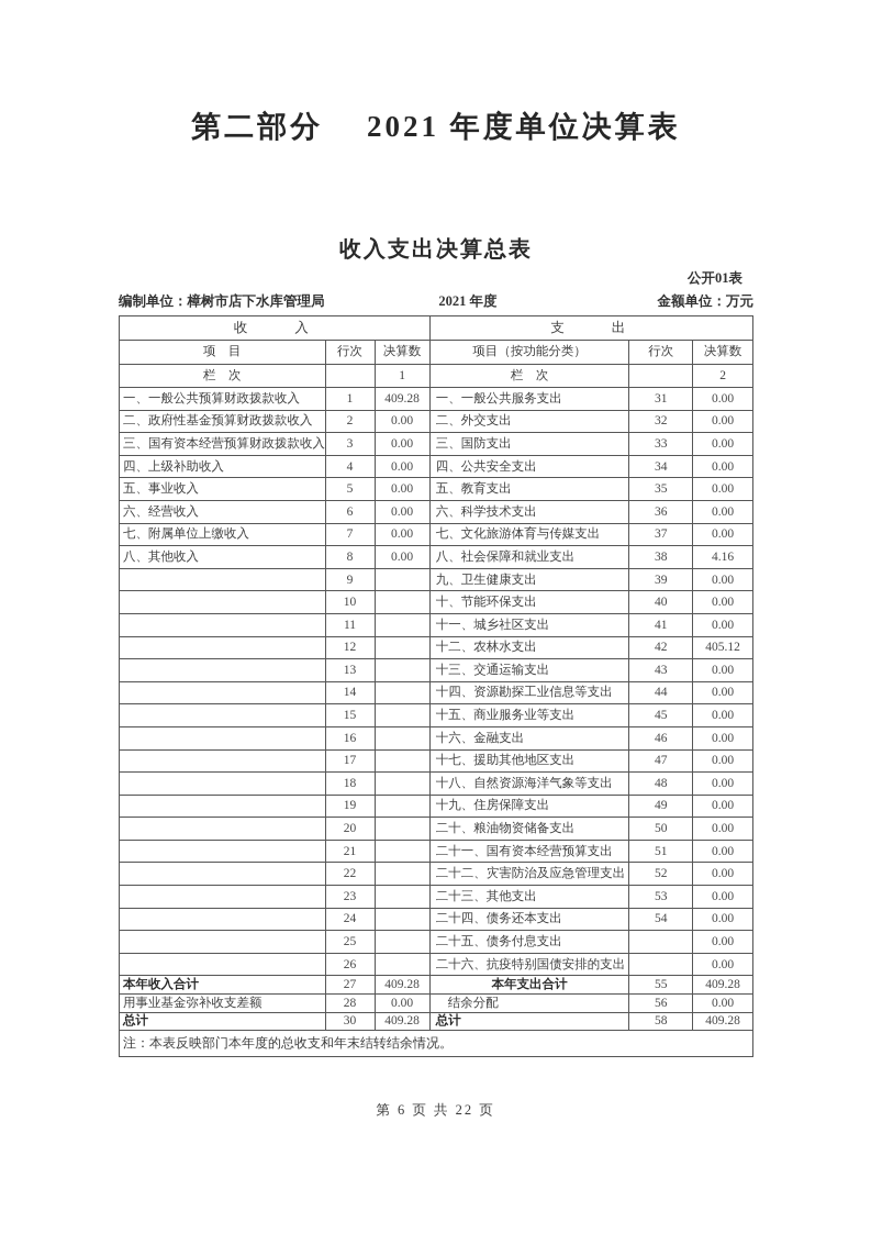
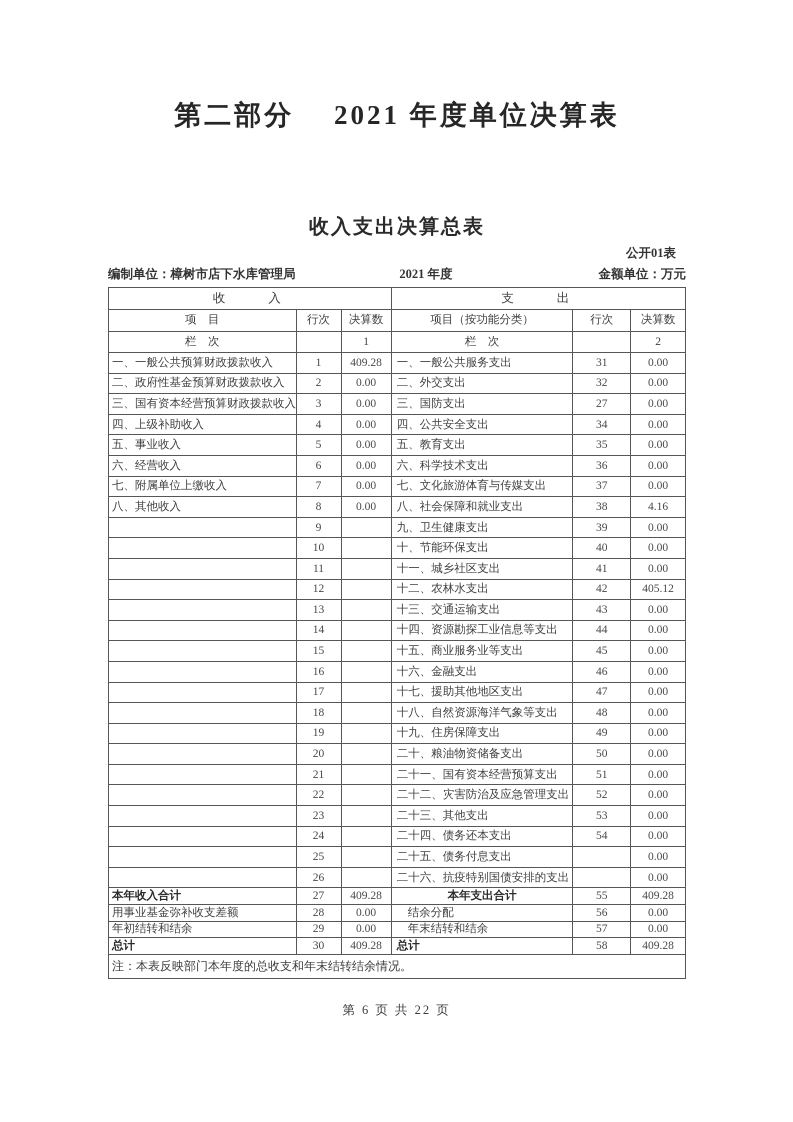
  第二部分 2021 年度单位决算表
  收入支出决算总表
  公开01表
  编制单位：樟树市店下水库管理局
  2021 年度
  金额单位：万元
  收 入	支 出
  项 目	行次	决算数	项目（按功能分类）	行次	决算数
  栏 次		1	栏 次		2
  一、一般公共预算财政拨款收入	1	409.28	一、一般公共服务支出	31	0.00
  二、政府性基金预算财政拨款收入	2	0.00	二、外交支出	32	0.00
- 三、国有资本经营预算财政拨款收入	3	0.00	三、国防支出	33	0.00
+ 三、国有资本经营预算财政拨款收入	3	0.00	三、国防支出	27	0.00
  四、上级补助收入	4	0.00	四、公共安全支出	34	0.00
  五、事业收入	5	0.00	五、教育支出	35	0.00
  六、经营收入	6	0.00	六、科学技术支出	36	0.00
  七、附属单位上缴收入	7	0.00	七、文化旅游体育与传媒支出	37	0.00
  八、其他收入	8	0.00	八、社会保障和就业支出	38	4.16
  	9		九、卫生健康支出	39	0.00
  	10		十、节能环保支出	40	0.00
  	11		十一、城乡社区支出	41	0.00
  	12		十二、农林水支出	42	405.12
  	13		十三、交通运输支出	43	0.00
  	14		十四、资源勘探工业信息等支出	44	0.00
  	15		十五、商业服务业等支出	45	0.00
  	16		十六、金融支出	46	0.00
  	17		十七、援助其他地区支出	47	0.00
  	18		十八、自然资源海洋气象等支出	48	0.00
  	19		十九、住房保障支出	49	0.00
  	20		二十、粮油物资储备支出	50	0.00
  	21		二十一、国有资本经营预算支出	51	0.00
  	22		二十二、灾害防治及应急管理支出	52	0.00
  	23		二十三、其他支出	53	0.00
  	24		二十四、债务还本支出	54	0.00
  	25		二十五、债务付息支出		0.00
  	26		二十六、抗疫特别国债安排的支出		0.00
  本年收入合计	27	409.28	本年支出合计	55	409.28
  用事业基金弥补收支差额	28	0.00	结余分配	56	0.00
+ 年初结转和结余	29	0.00	年末结转和结余	57	0.00
  总计	30	409.28	总计	58	409.28
  注：本表反映部门本年度的总收支和年末结转结余情况。
  第 6 页 共 22 页
